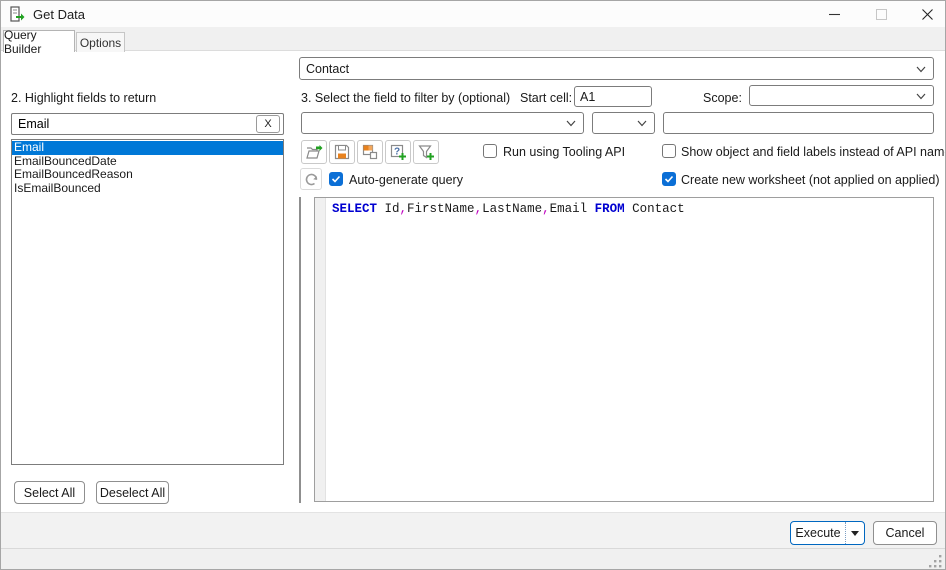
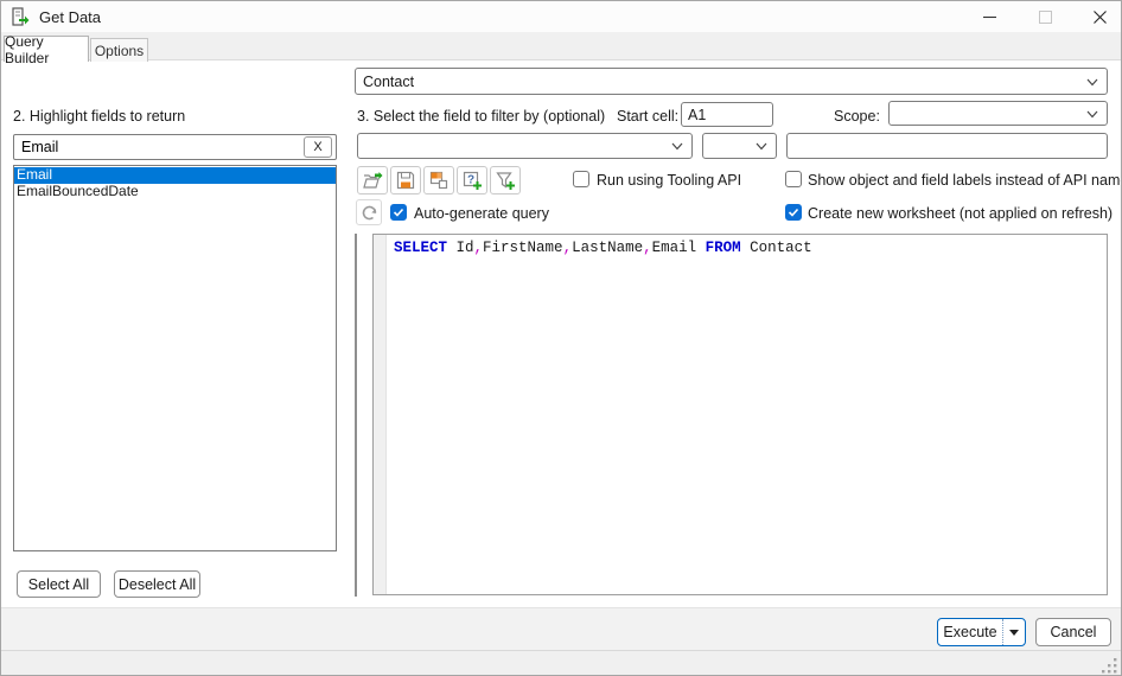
  Get Data
  Query Builder
  Options
  Contact
  2. Highlight fields to return
  3. Select the field to filter by (optional)
  Start cell:
  A1
  Scope:
  Email
  X
  Email
  EmailBouncedDate
- EmailBouncedReason
- IsEmailBounced
  ?
  Run using Tooling API
  Show object and field labels instead of API nam
  Auto-generate query
- Create new worksheet (not applied on applied)
+ Create new worksheet (not applied on refresh)
  SELECT Id,FirstName,LastName,Email FROM Contact
  Select All
  Deselect All
  Execute
  Cancel
